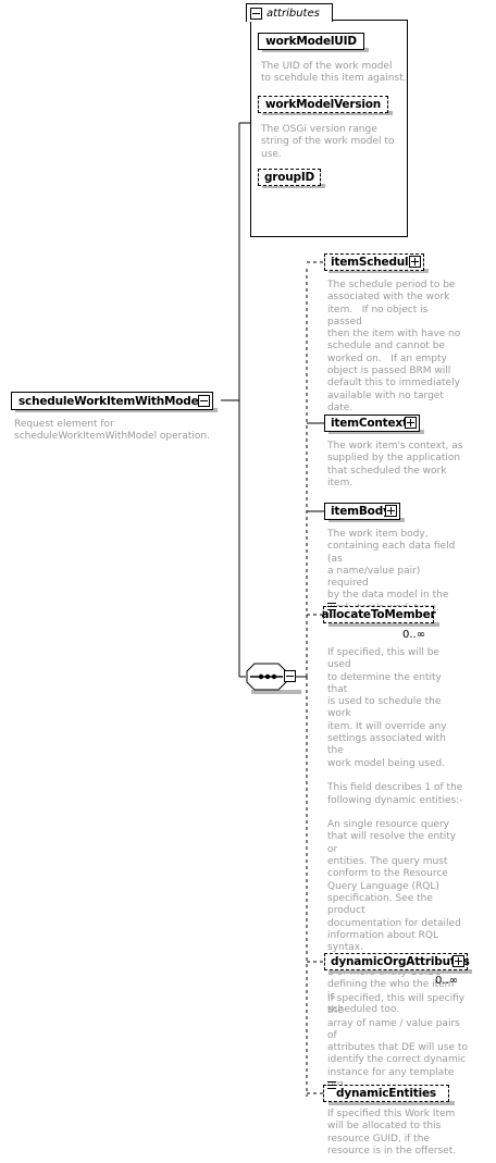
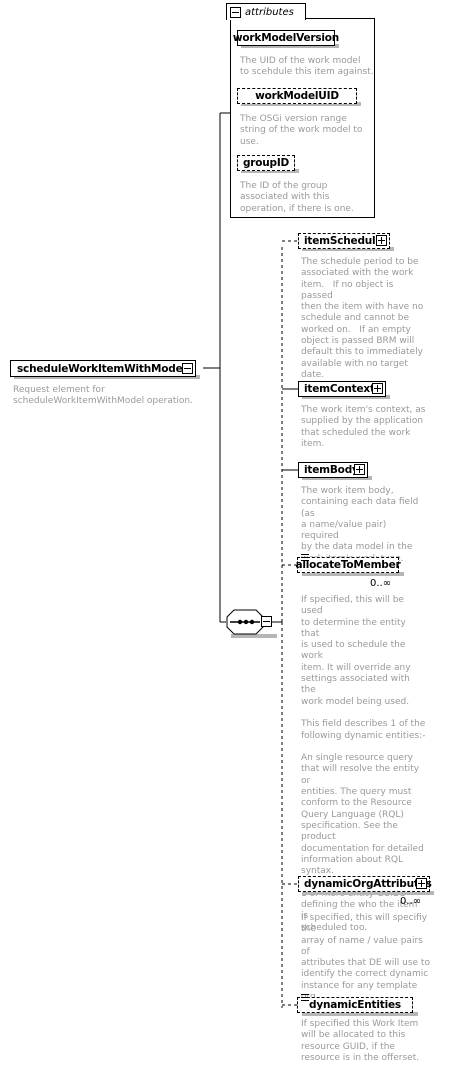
  attributes
- workModelUID
+ workModelVersion
  The UID of the work model
  to scehdule this item against.
- workModelVersion
+ workModelUID
  The OSGi version range
  string of the work model to
  use.
  groupID
+ The ID of the group
+ associated with this
+ operation, if there is one.
  scheduleWorkItemWithMode
  Request element for
  scheduleWorkItemWithModel operation.
  itemSchedul
  The schedule period to be
  associated with the work
  item. If no object is passed
  then the item with have no
  schedule and cannot be
  worked on. If an empty
  object is passed BRM will
  default this to immediately
  available with no target
  date.
  itemContex
  The work item's context, as
  supplied by the application
  that scheduled the work
  item.
  itemBod
  The work item body,
  containing each data field (as
  a name/value pair) required
  by the data model in the
  allocateToMember
  0..∞
  If specified, this will be used
  to determine the entity that
  is used to schedule the work
  item. It will override any
  settings associated with the
  work model being used.
  This field describes 1 of the
  following dynamic entities:-
  An single resource query
  that will resolve the entity or
  entities. The query must
  conform to the Resource
  Query Language (RQL)
  specification. See the product
  documentation for detailed
  information about RQL
  syntax.
  defining the who the item is
  scheduled too.
  dynamicOrgAttribus
  0..∞
  If specified, this will specifiy the
  array of name / value pairs of
  attributes that DE will use to
  identify the correct dynamic
  instance for any template
  dynamicEntities
  If specified this Work Item
  will be allocated to this
  resource GUID, if the
  resource is in the offerset.
